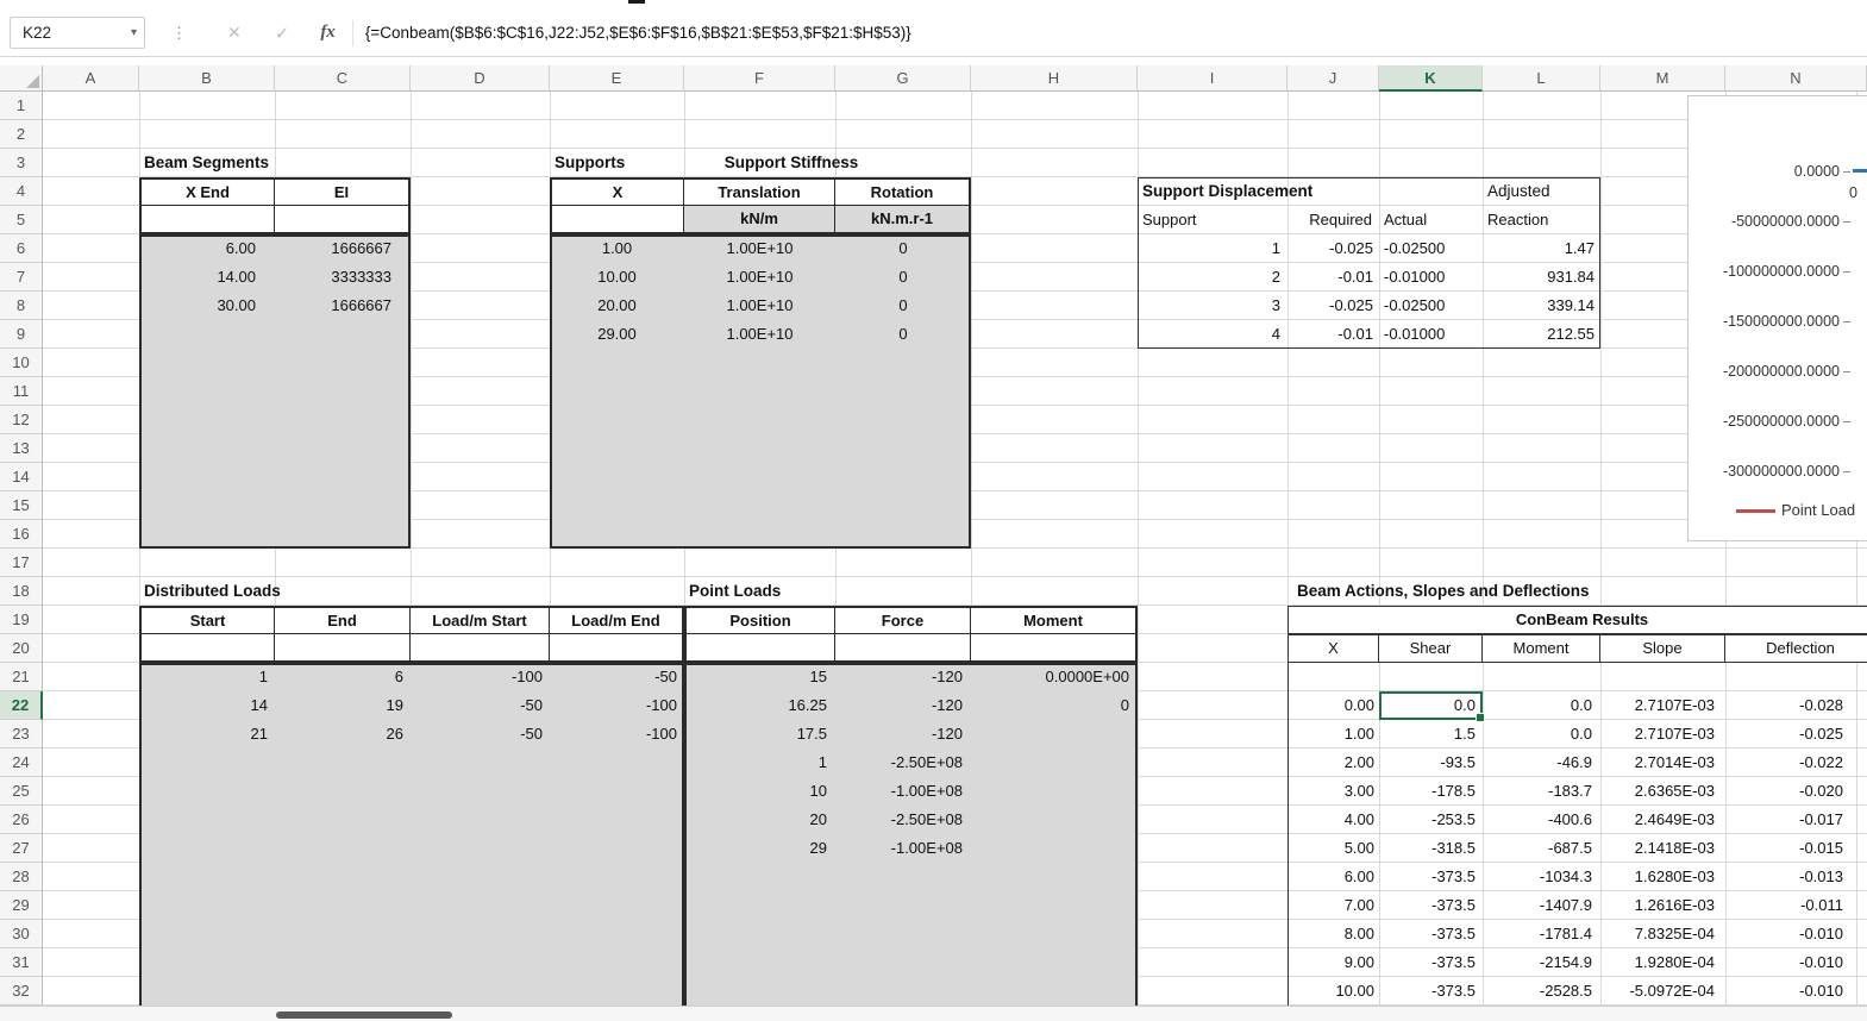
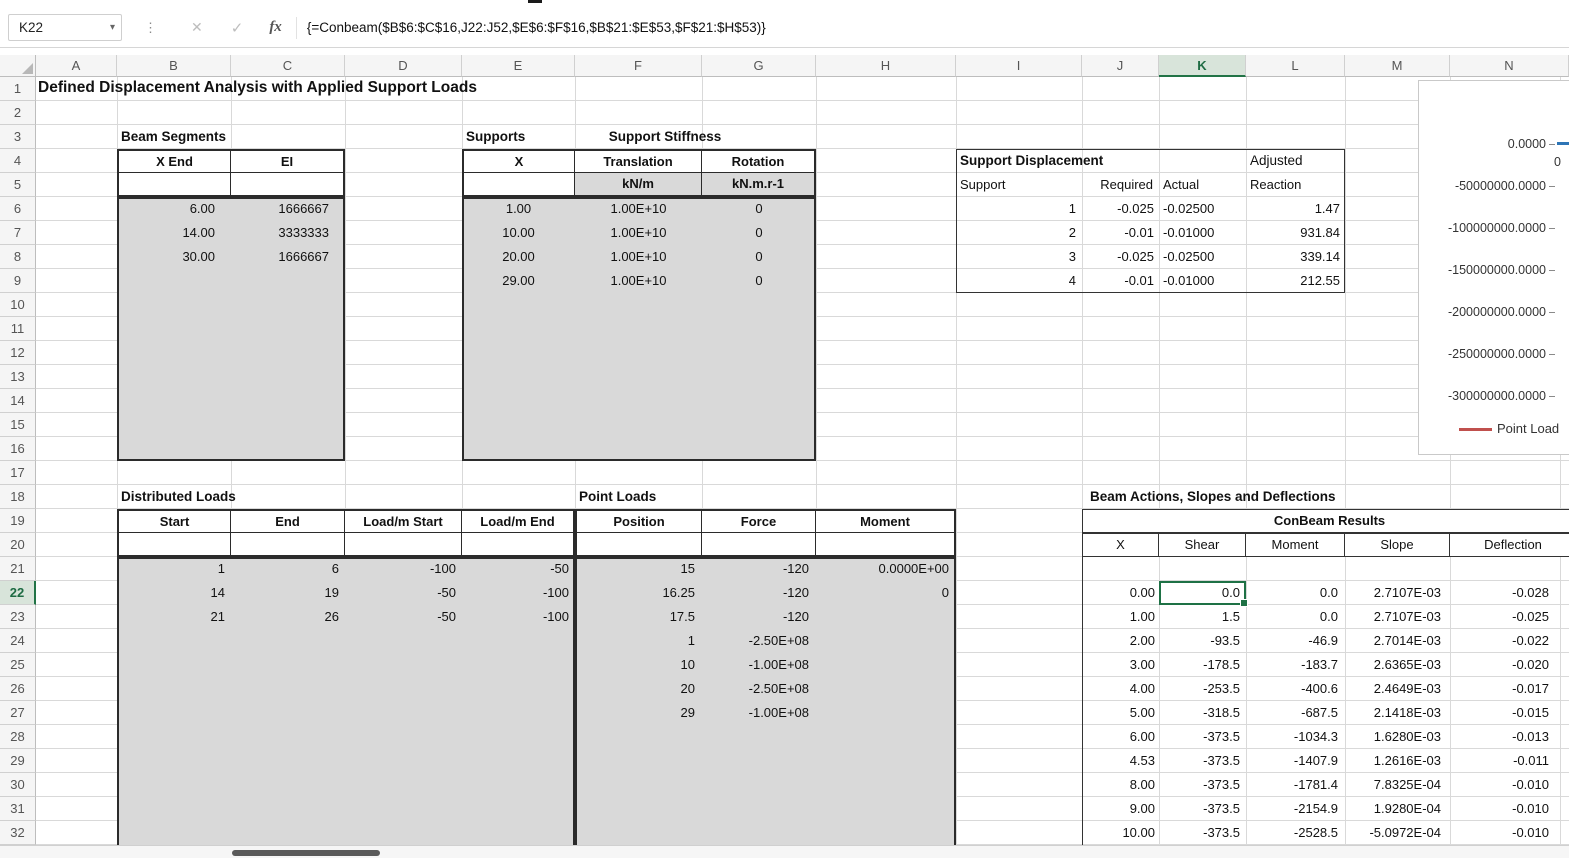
  K22
  ▾
  ⋮
  ✕
  ✓
  fx
  {=Conbeam($B$6:$C$16,J22:J52,$E$6:$F$16,$B$21:$E$53,$F$21:$H$53)}
+ Defined Displacement Analysis with Applied Support Loads
  Beam Segments
  Supports
  Support Stiffness
  Distributed Loads
  Point Loads
  Beam Actions, Slopes and Deflections
  X End
  EI
  6.00
  1666667
  14.00
  3333333
  30.00
  1666667
  X
  Translation
  Rotation
  kN/m
  kN.m.r-1
  1.00
  1.00E+10
  0
  10.00
  1.00E+10
  0
  20.00
  1.00E+10
  0
  29.00
  1.00E+10
  0
  Support Displacement
  Adjusted
  Support
  Required
  Actual
  Reaction
  1
  -0.025
  -0.02500
  1.47
  2
  -0.01
  -0.01000
  931.84
  3
  -0.025
  -0.02500
  339.14
  4
  -0.01
  -0.01000
  212.55
  Start
  End
  Load/m Start
  Load/m End
  1
  6
  -100
  -50
  14
  19
  -50
  -100
  21
  26
  -50
  -100
  Position
  Force
  Moment
  15
  -120
  0.0000E+00
  16.25
  -120
  0
  17.5
  -120
  1
  -2.50E+08
  10
  -1.00E+08
  20
  -2.50E+08
  29
  -1.00E+08
  ConBeam Results
  X
  Shear
  Moment
  Slope
  Deflection
  0.00
  0.0
  2.7107E-03
  -0.028
  1.00
  1.5
  0.0
  2.7107E-03
  -0.025
  2.00
  -93.5
  -46.9
  2.7014E-03
  -0.022
  3.00
  -178.5
  -183.7
  2.6365E-03
  -0.020
  4.00
  -253.5
  -400.6
  2.4649E-03
  -0.017
  5.00
  -318.5
  -687.5
  2.1418E-03
  -0.015
  6.00
  -373.5
  -1034.3
  1.6280E-03
  -0.013
- 7.00
+ 4.53
  -373.5
  -1407.9
  1.2616E-03
  -0.011
  8.00
  -373.5
  -1781.4
  7.8325E-04
  -0.010
  9.00
  -373.5
  -2154.9
  1.9280E-04
  -0.010
  10.00
  -373.5
  -2528.5
  -5.0972E-04
  -0.010
  0.0000
  -50000000.0000
  -100000000.0000
  -150000000.0000
  -200000000.0000
  -250000000.0000
  -300000000.0000
  0
  Point Load
  A
  B
  C
  D
  E
  F
  G
  H
  I
  J
  K
  L
  M
  N
  1
  2
  3
  4
  5
  6
  7
  8
  9
  10
  11
  12
  13
  14
  15
  16
  17
  18
  19
  20
  21
  22
  23
  24
  25
  26
  27
  28
  29
  30
  31
  32
